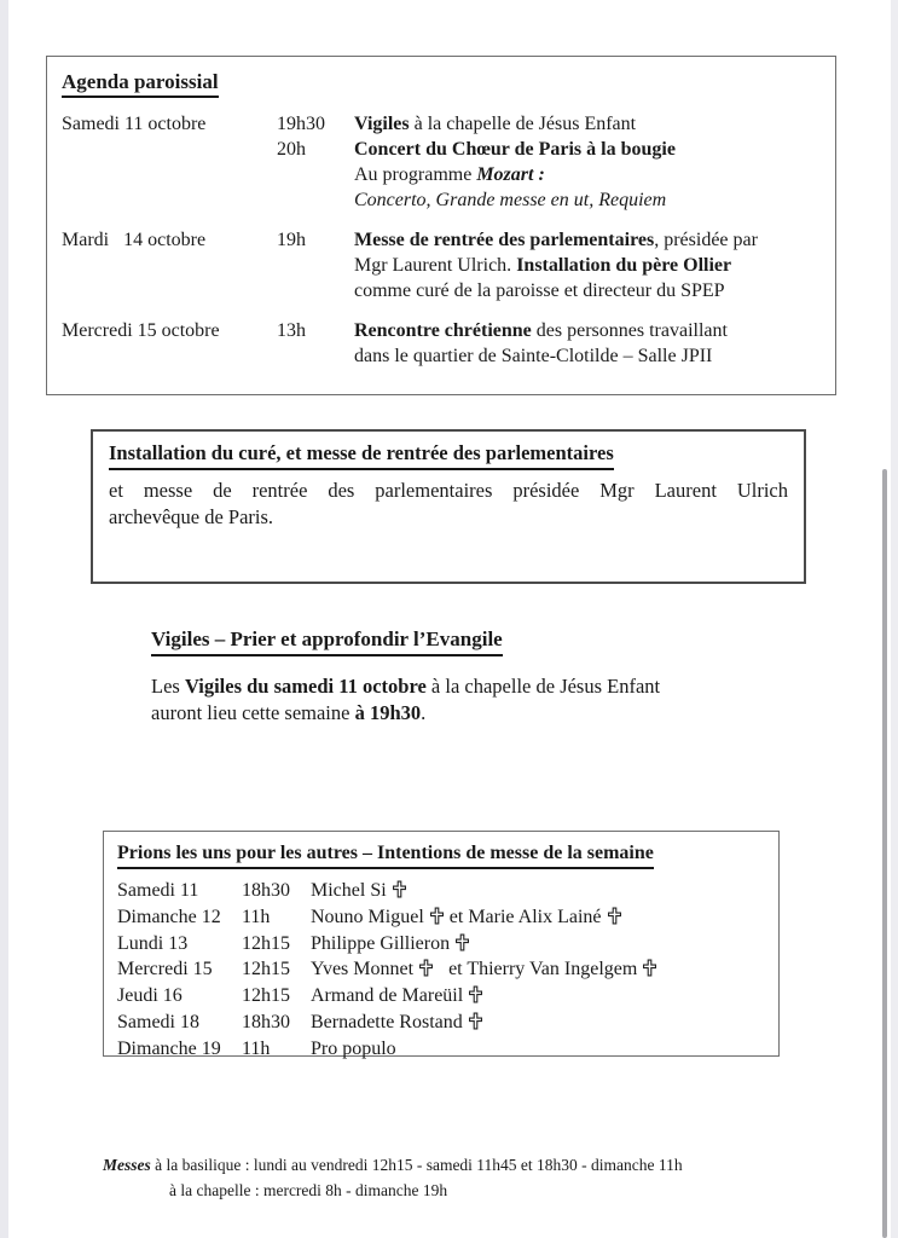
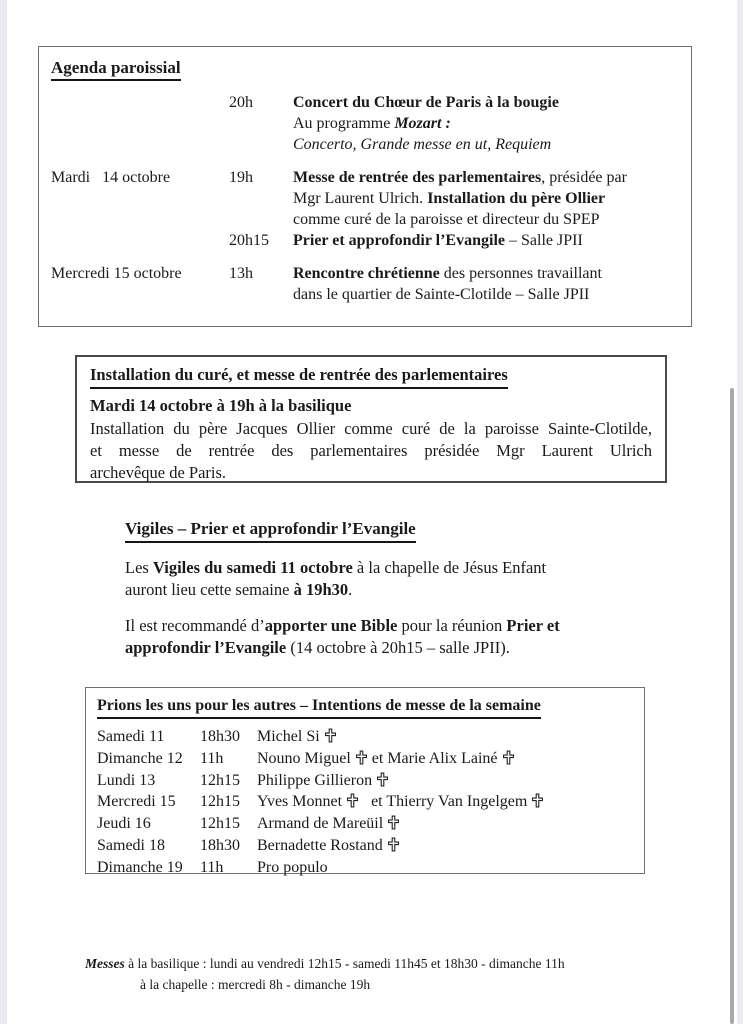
  Agenda paroissial
- Samedi 11 octobre
- 19h30
- Vigiles à la chapelle de Jésus Enfant
  20h
  Concert du Chœur de Paris à la bougie
  Au programme Mozart :
  Concerto, Grande messe en ut, Requiem
  Mardi 14 octobre
  19h
  Messe de rentrée des parlementaires, présidée par
  Mgr Laurent Ulrich. Installation du père Ollier
  comme curé de la paroisse et directeur du SPEP
+ 20h15
+ Prier et approfondir l’Evangile – Salle JPII
  Mercredi 15 octobre
  13h
  Rencontre chrétienne des personnes travaillant
  dans le quartier de Sainte-Clotilde – Salle JPII
  Installation du curé, et messe de rentrée des parlementaires
+ Mardi 14 octobre à 19h à la basilique
+ Installation du père Jacques Ollier comme curé de la paroisse Sainte-Clotilde,
  et messe de rentrée des parlementaires présidée Mgr Laurent Ulrich
  archevêque de Paris.
  Vigiles – Prier et approfondir l’Evangile
  Les Vigiles du samedi 11 octobre à la chapelle de Jésus Enfant
  auront lieu cette semaine à 19h30.
+ Il est recommandé d’apporter une Bible pour la réunion Prier et
+ approfondir l’Evangile (14 octobre à 20h15 – salle JPII).
  Prions les uns pour les autres – Intentions de messe de la semaine
  Samedi 11
  18h30
  Michel Si
  Dimanche 12
  11h
  Nouno Miguel et Marie Alix Lainé
  Lundi 13
  12h15
  Philippe Gillieron
  Mercredi 15
  12h15
  Yves Monnet et Thierry Van Ingelgem
  Jeudi 16
  12h15
  Armand de Mareüil
  Samedi 18
  18h30
  Bernadette Rostand
  Dimanche 19
  11h
  Pro populo
  Messes à la basilique : lundi au vendredi 12h15 - samedi 11h45 et 18h30 - dimanche 11h
  à la chapelle : mercredi 8h - dimanche 19h
